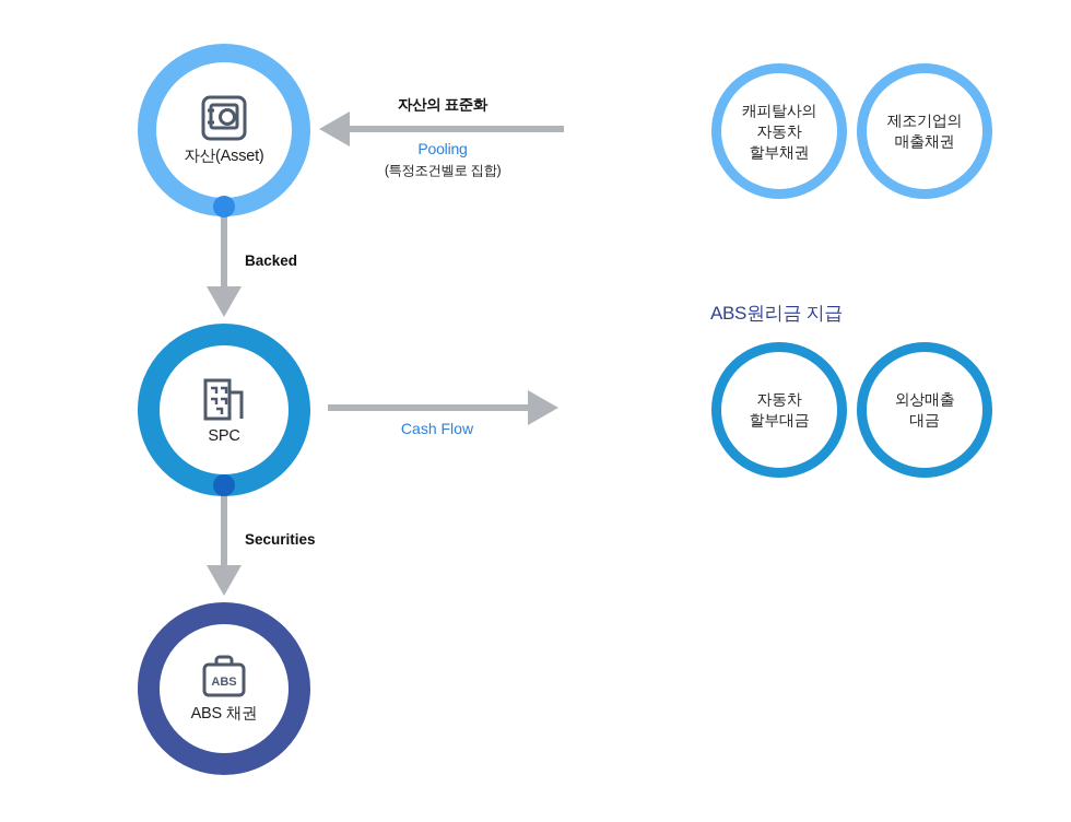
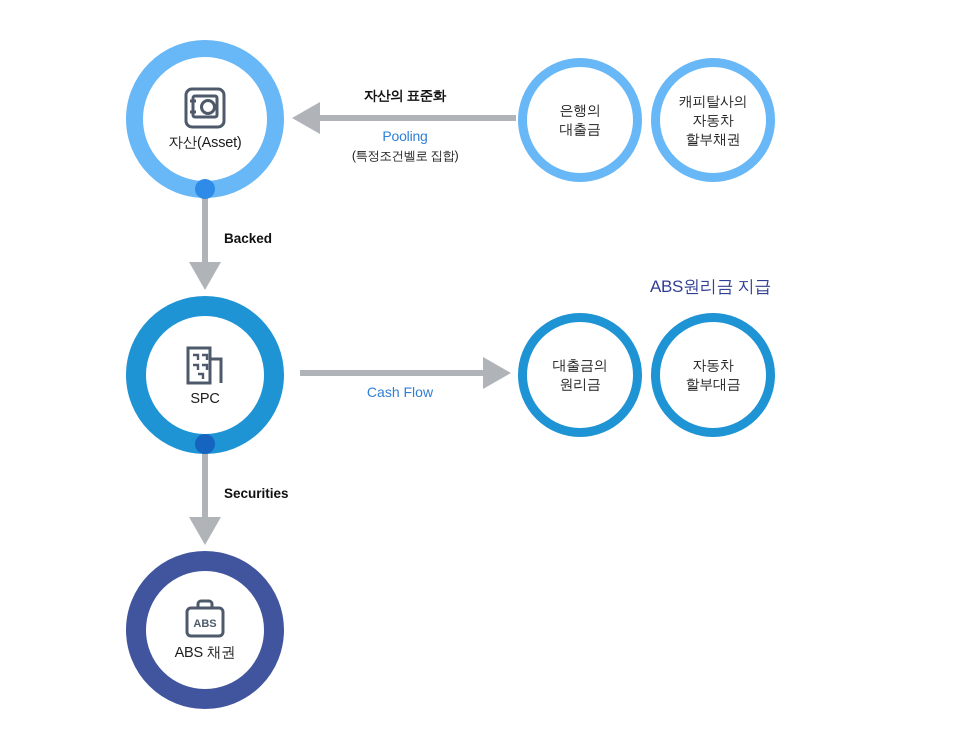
  자산(Asset)
  SPC
  ABS
  ABS 채권
  자산의 표준화
  Pooling
  (특정조건벨로 집합)
  Backed
  Securities
  Cash Flow
+ 은행의
+ 대출금
  캐피탈사의
  자동차
  할부채권
- 제조기업의
- 매출채권
  ABS원리금 지급
+ 대출금의
+ 원리금
  자동차
  할부대금
- 외상매출
- 대금
